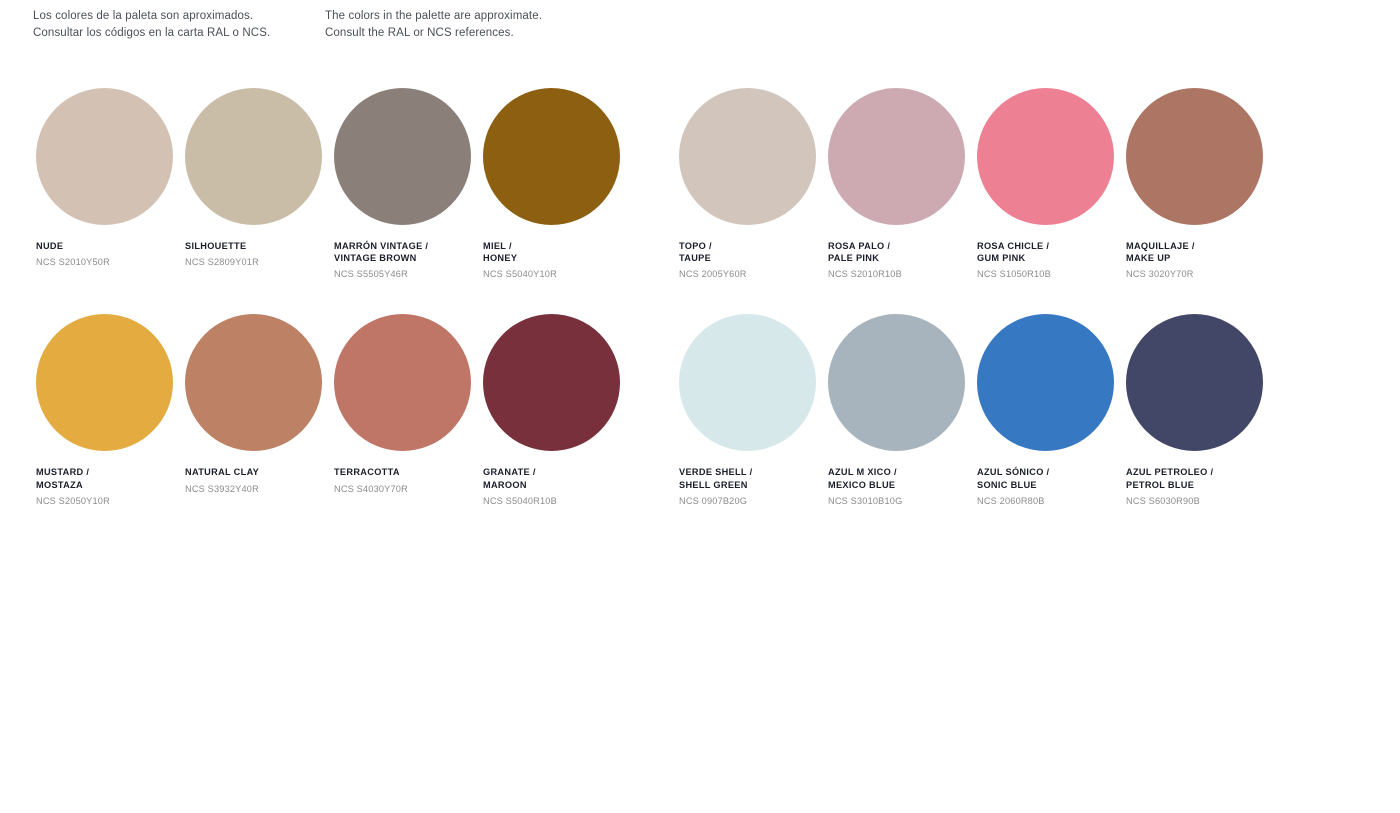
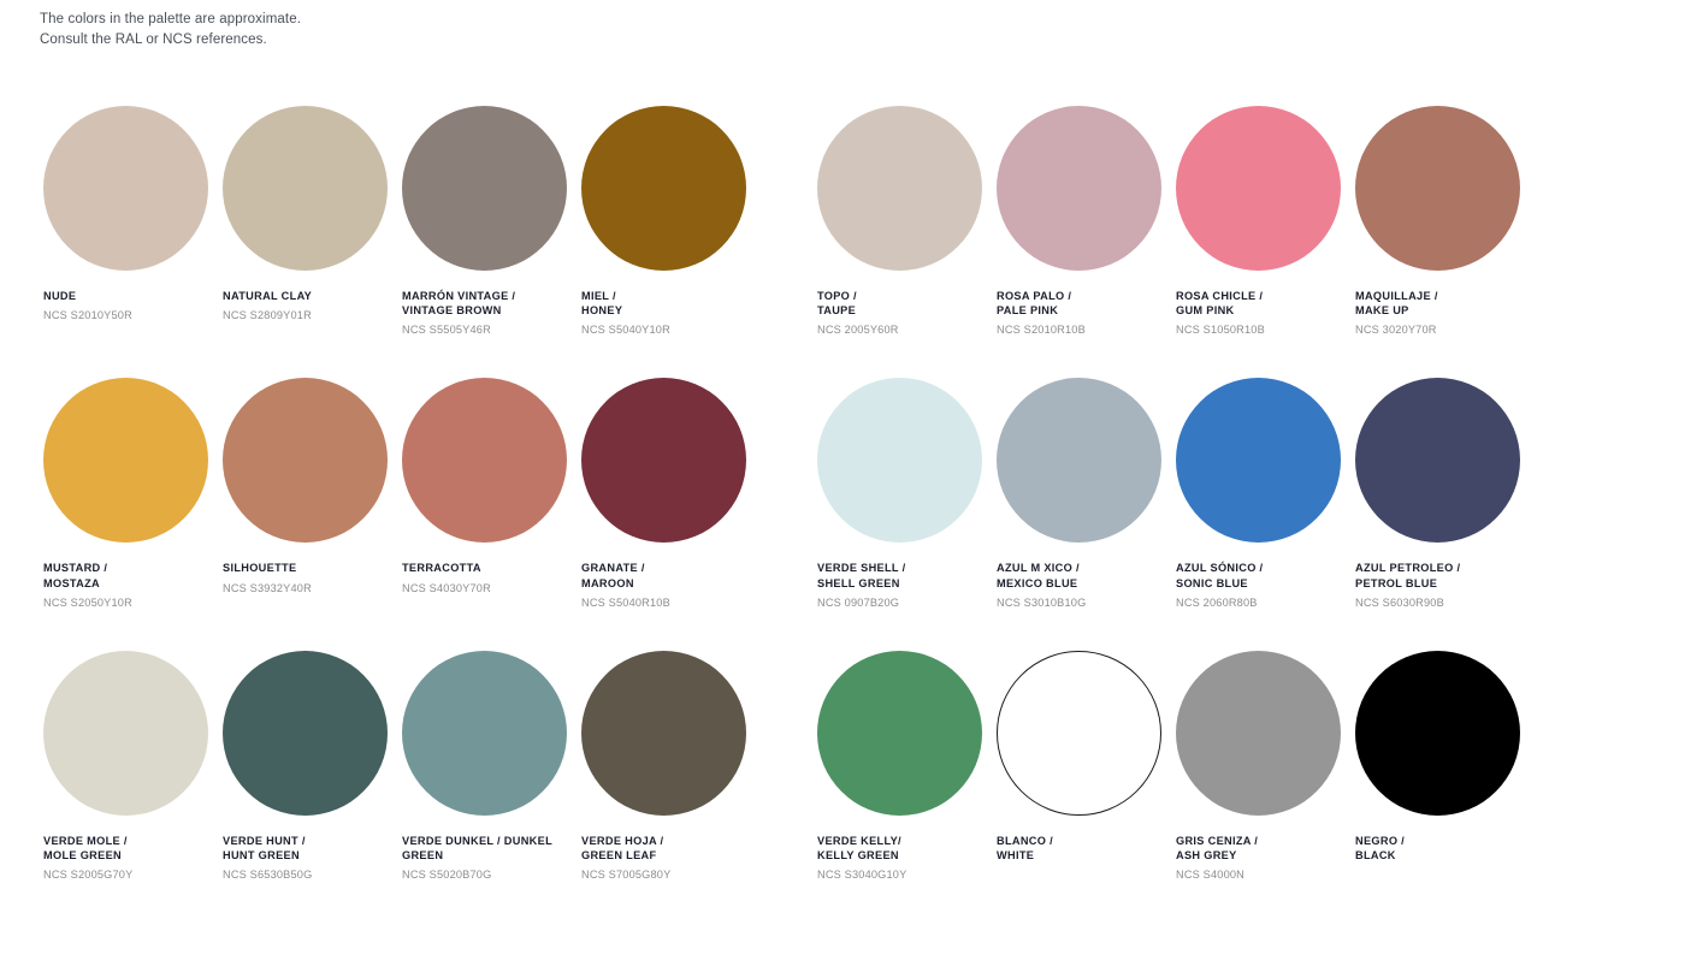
- Los colores de la paleta son aproximados.
- Consultar los códigos en la carta RAL o NCS.
  The colors in the palette are approximate.
  Consult the RAL or NCS references.
  NUDE
  NCS S2010Y50R
- SILHOUETTE
+ NATURAL CLAY
  NCS S2809Y01R
  MARRÓN VINTAGE /
  VINTAGE BROWN
  NCS S5505Y46R
  MIEL /
  HONEY
  NCS S5040Y10R
  TOPO /
  TAUPE
  NCS 2005Y60R
  ROSA PALO /
  PALE PINK
  NCS S2010R10B
  ROSA CHICLE /
  GUM PINK
  NCS S1050R10B
  MAQUILLAJE /
  MAKE UP
  NCS 3020Y70R
  MUSTARD /
  MOSTAZA
  NCS S2050Y10R
- NATURAL CLAY
+ SILHOUETTE
  NCS S3932Y40R
  TERRACOTTA
  NCS S4030Y70R
  GRANATE /
  MAROON
  NCS S5040R10B
  VERDE SHELL /
  SHELL GREEN
  NCS 0907B20G
  AZUL M XICO /
  MEXICO BLUE
  NCS S3010B10G
  AZUL SÓNICO /
  SONIC BLUE
  NCS 2060R80B
  AZUL PETROLEO /
  PETROL BLUE
  NCS S6030R90B
+ VERDE MOLE /
+ MOLE GREEN
+ NCS S2005G70Y
+ VERDE HUNT /
+ HUNT GREEN
+ NCS S6530B50G
+ VERDE DUNKEL / DUNKEL
+ GREEN
+ NCS S5020B70G
+ VERDE HOJA /
+ GREEN LEAF
+ NCS S7005G80Y
+ VERDE KELLY/
+ KELLY GREEN
+ NCS S3040G10Y
+ BLANCO /
+ WHITE
+ GRIS CENIZA /
+ ASH GREY
+ NCS S4000N
+ NEGRO /
+ BLACK
